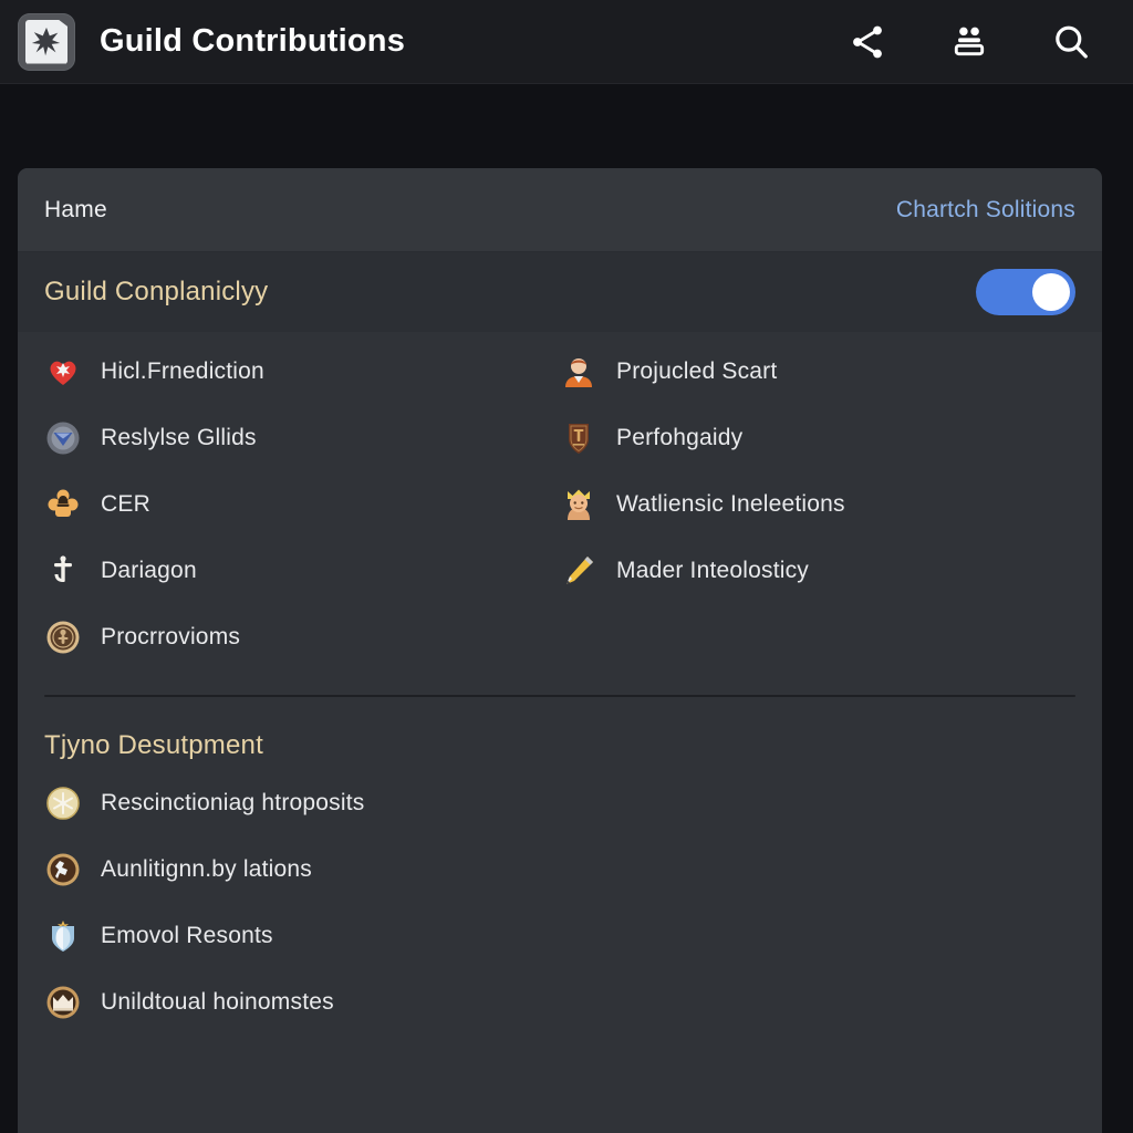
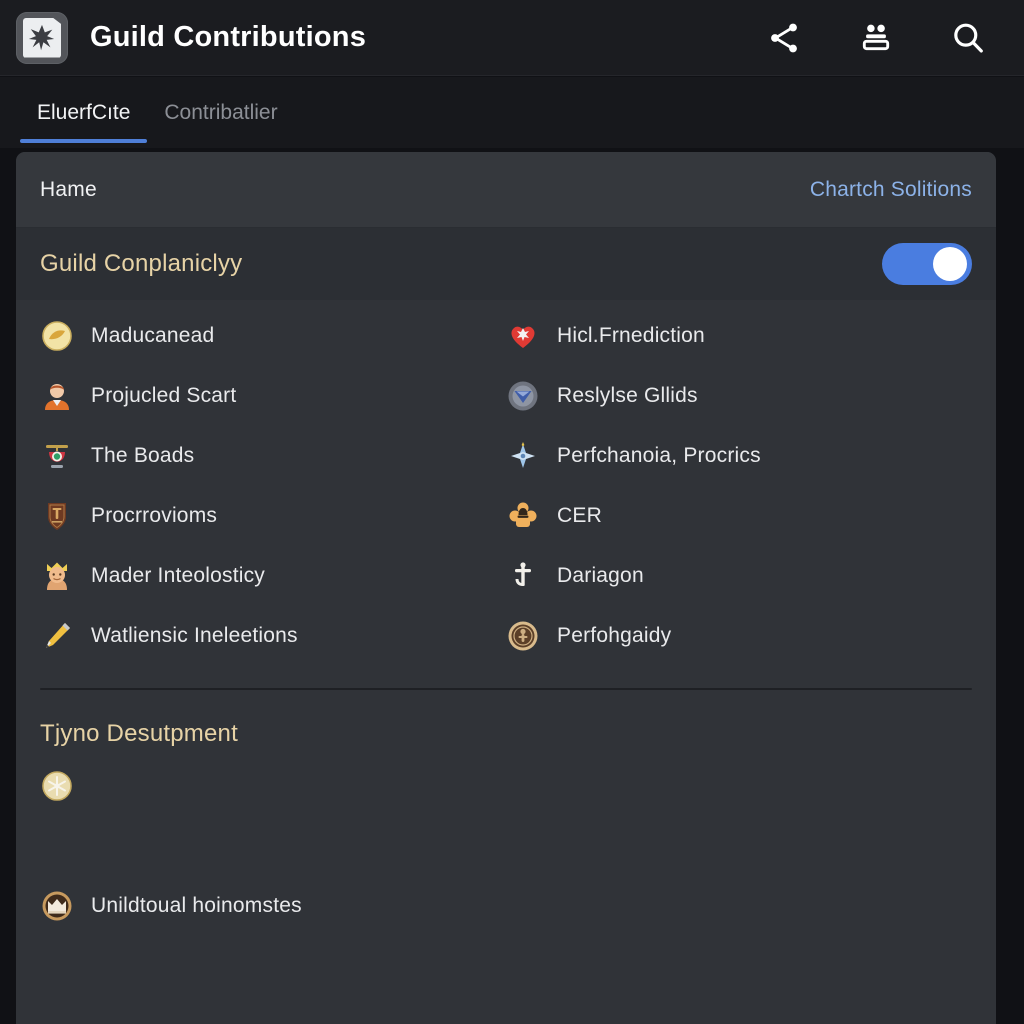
  Guild Contributions
+ EluerfCıte
+ Contribatlier
  Hame
  Chartch Solitions
  Guild Conplaniclyy
+ Maducanead
  Hicl.Frnediction
  Projucled Scart
  Reslylse Gllids
+ The Boads
+ Perfchanoia, Procrics
- Perfohgaidy
+ Procrrovioms
  CER
- Watliensic Ineleetions
+ Mader Inteolosticy
  Dariagon
- Mader Inteolosticy
+ Watliensic Ineleetions
- Procrrovioms
+ Perfohgaidy
  Tjyno Desutpment
- Rescinctioniag htroposits
- Aunlitignn.by lations
- Emovol Resonts
  Unildtoual hoinomstes
